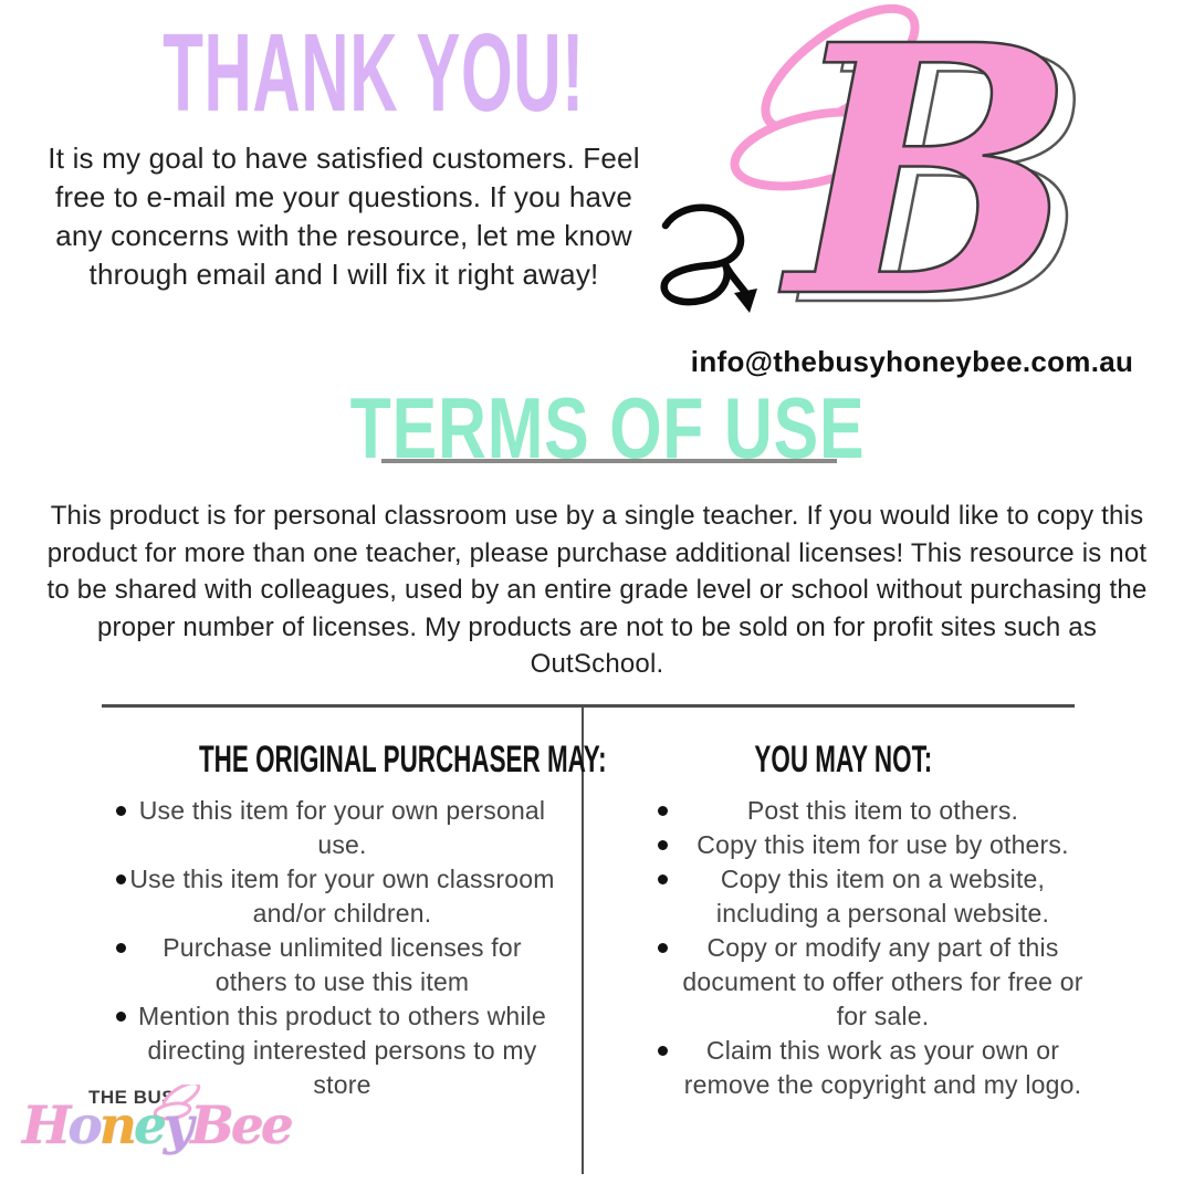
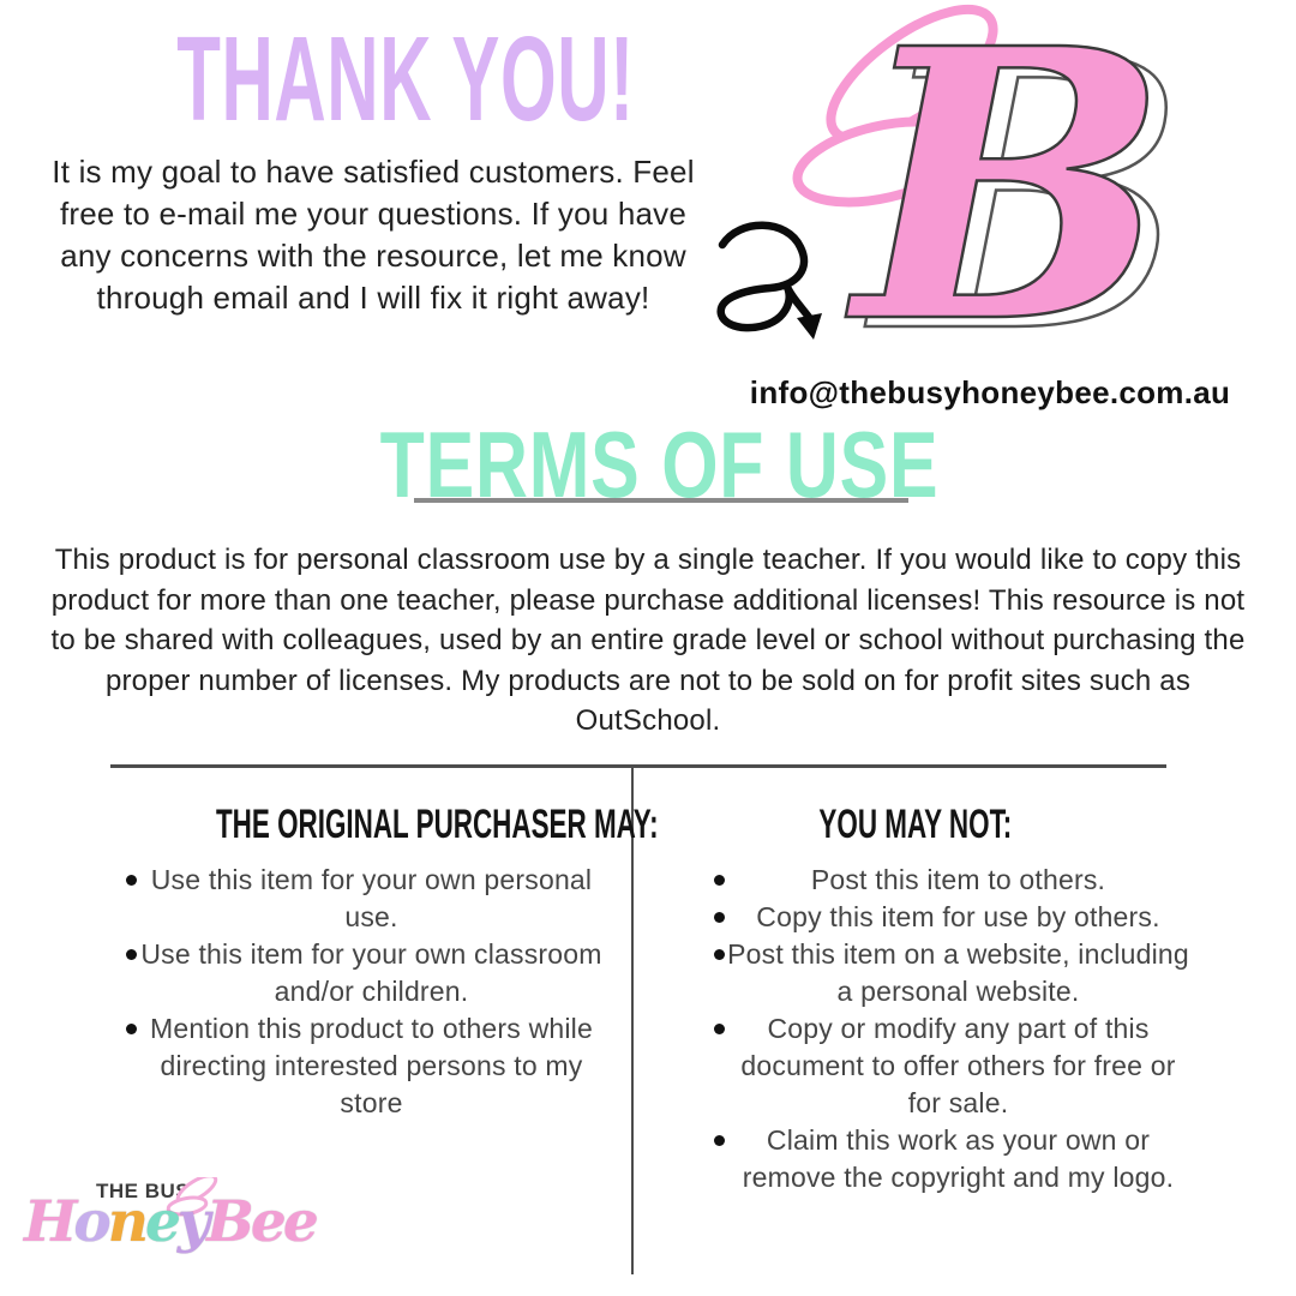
  THANK YOU!
  It is my goal to have satisfied customers. Feel free to e-mail me your questions. If you have any concerns with the resource, let me know through email and I will fix it right away!
  B
  info@thebusyhoneybee.com.au
  TERMS OF USE
  This product is for personal classroom use by a single teacher. If you would like to copy this product for more than one teacher, please purchase additional licenses! This resource is not to be shared with colleagues, used by an entire grade level or school without purchasing the proper number of licenses. My products are not to be sold on for profit sites such as OutSchool.
  THE ORIGINAL PURCHASER MAY:
  YOU MAY NOT:
  Use this item for your own personal use.
  Use this item for your own classroom and/or children.
- Purchase unlimited licenses for others to use this item
  Mention this product to others while directing interested persons to my store
  Post this item to others.
  Copy this item for use by others.
- Copy this item on a website, including a personal website.
+ Post this item on a website, including a personal website.
  Copy or modify any part of this document to offer others for free or for sale.
  Claim this work as your own or remove the copyright and my logo.
  THE BU
  HoneyBee
